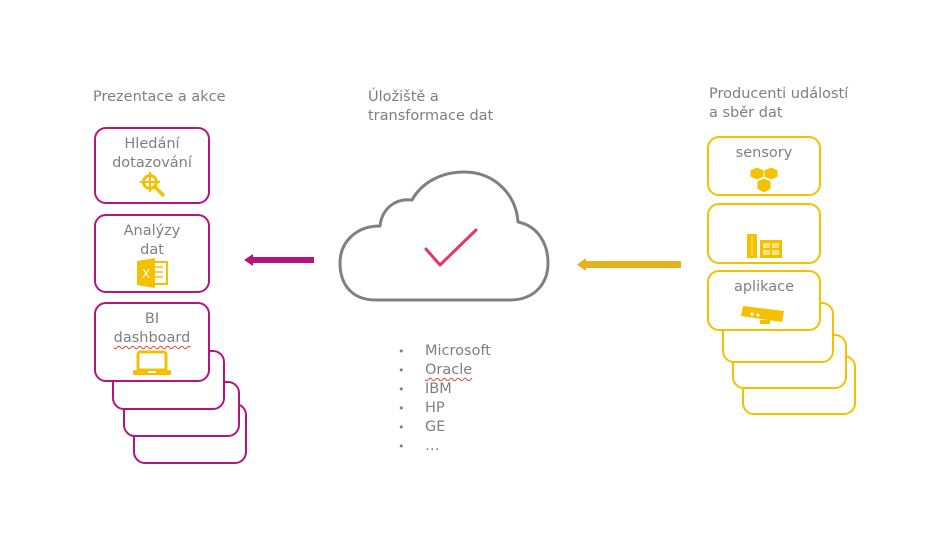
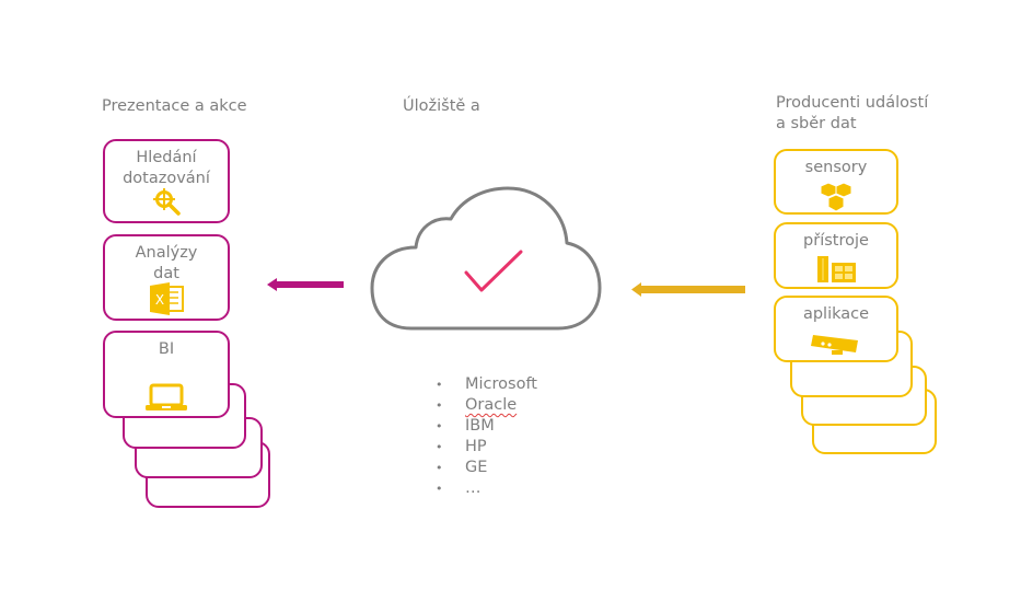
  Prezentace a akce
  Hledání
  dotazování
  Analýzy
  dat
  X
  BI
- dashboard
  Úložiště a
- transformace dat
  Microsoft
  Oracle
  IBM
  HP
  GE
  …
  Producenti událostí
  a sběr dat
  sensory
+ přístroje
  aplikace
